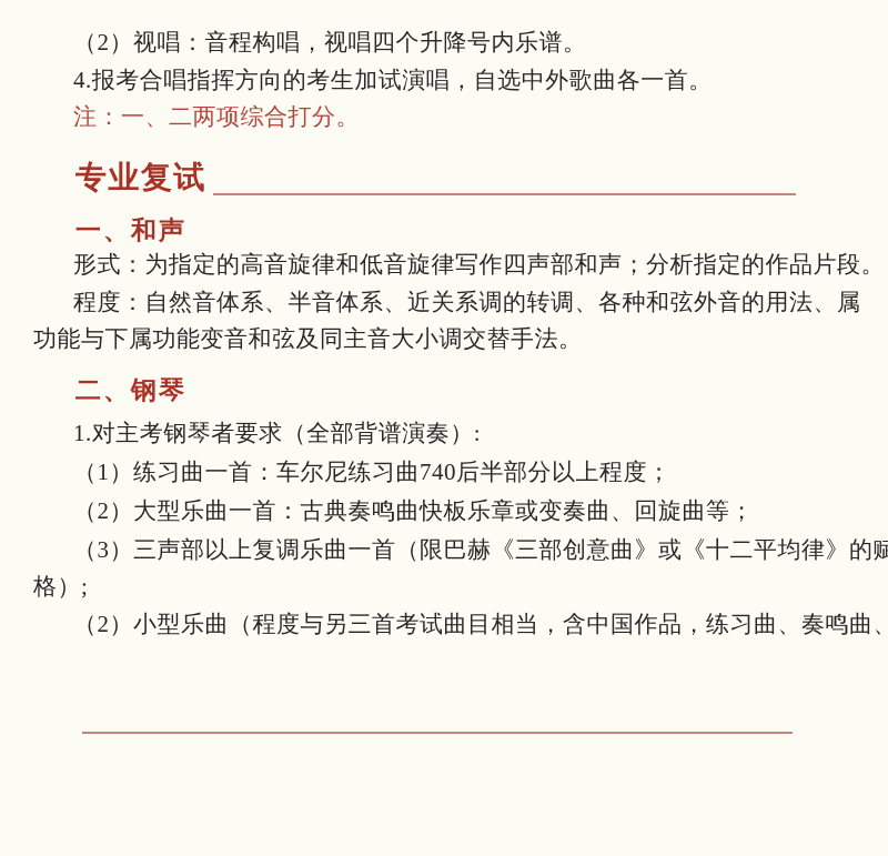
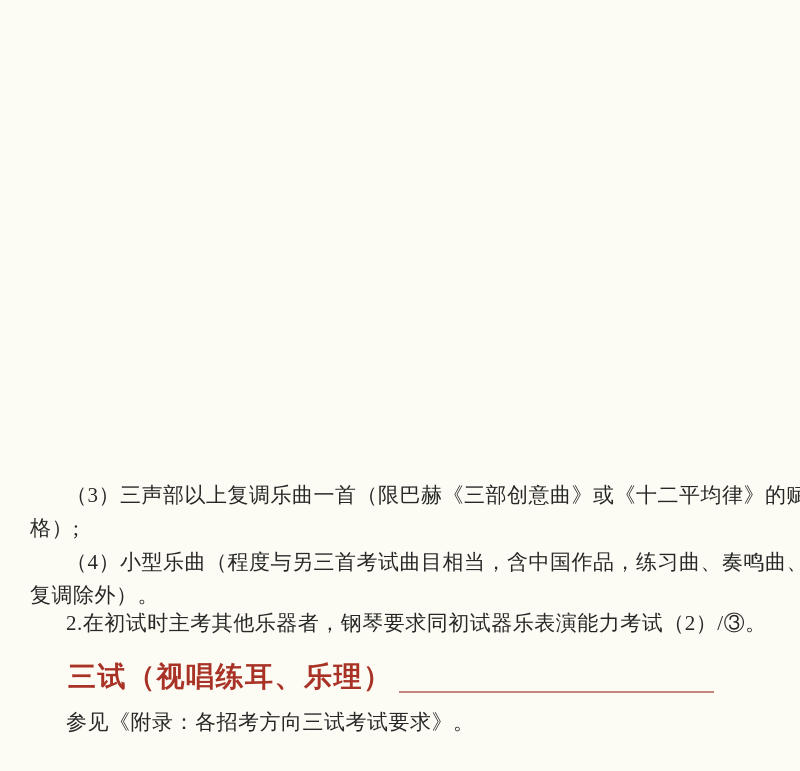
- （2）视唱：音程构唱，视唱四个升降号内乐谱。
- 4.报考合唱指挥方向的考生加试演唱，自选中外歌曲各一首。
- 注：一、二两项综合打分。
- 专业复试
- 一、和声
- 形式：为指定的高音旋律和低音旋律写作四声部和声；分析指定的作品片段。
- 程度：自然音体系、半音体系、近关系调的转调、各种和弦外音的用法、属
- 功能与下属功能变音和弦及同主音大小调交替手法。
- 二、钢琴
- 1.对主考钢琴者要求（全部背谱演奏）:
- （1）练习曲一首：车尔尼练习曲740后半部分以上程度；
- （2）大型乐曲一首：古典奏鸣曲快板乐章或变奏曲、回旋曲等；
  （3）三声部以上复调乐曲一首（限巴赫《三部创意曲》或《十二平均律》的赋
  格）;
- （2）小型乐曲（程度与另三首考试曲目相当，含中国作品，练习曲、奏鸣曲、
+ （4）小型乐曲（程度与另三首考试曲目相当，含中国作品，练习曲、奏鸣曲、
+ 复调除外）。
+ 2.在初试时主考其他乐器者，钢琴要求同初试器乐表演能力考试（2）/③。
+ 三试（视唱练耳、乐理）
+ 参见《附录：各招考方向三试考试要求》。
